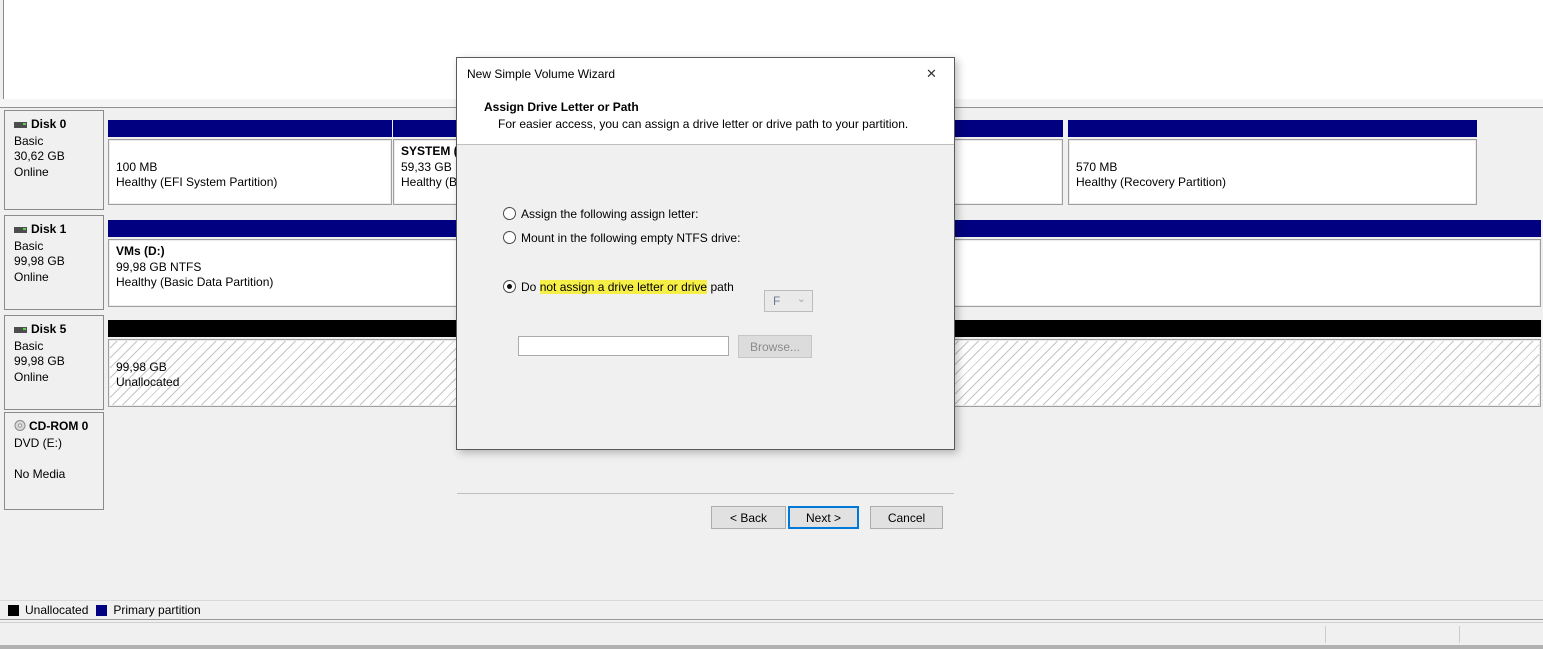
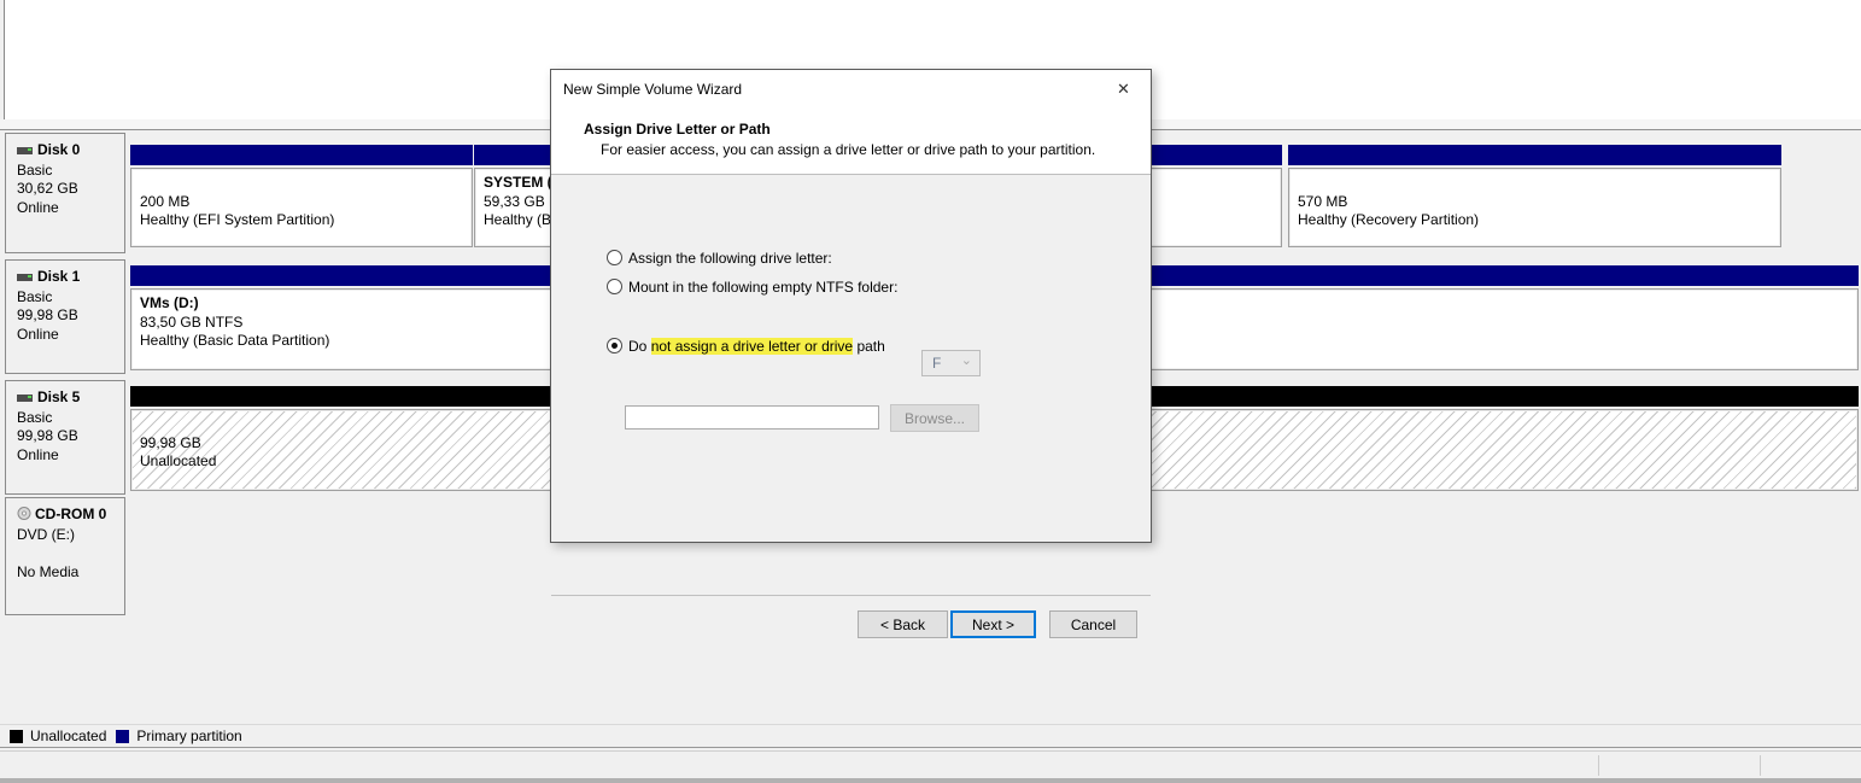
  Disk 0
  Basic
  30,62 GB
  Online
- 100 MB
+ 200 MB
  Healthy (EFI System Partition)
  SYSTEM
  59,33 GB
  Healthy (B
  570 MB
  Healthy (Recovery Partition)
  Disk 1
  Basic
  99,98 GB
  Online
  VMs (D:)
- 99,98 GB NTFS
+ 83,50 GB NTFS
  Healthy (Basic Data Partition)
  Disk 5
  Basic
  99,98 GB
  Online
  99,98 GB
  Unallocated
  CD-ROM 0
  DVD (E:)
  No Media
  Unallocated
  Primary partition
  New Simple Volume Wizard
  ✕
  Assign Drive Letter or Path
  For easier access, you can assign a drive letter or drive path to your partition.
- Assign the following assign letter:
+ Assign the following drive letter:
  F
  ⌄
- Mount in the following empty NTFS drive:
+ Mount in the following empty NTFS folder:
  Browse...
  Do not assign a drive letter or drive path
  < Back
  Next >
  Cancel
